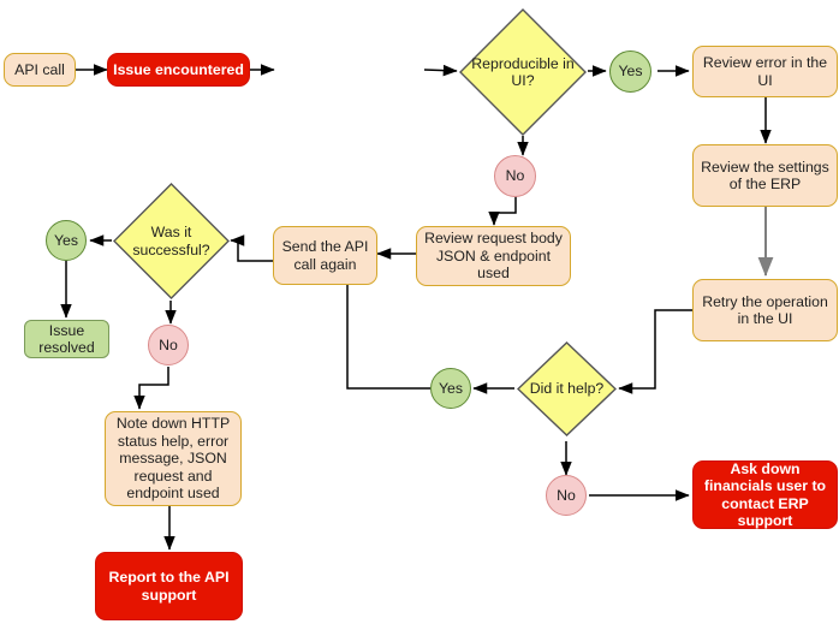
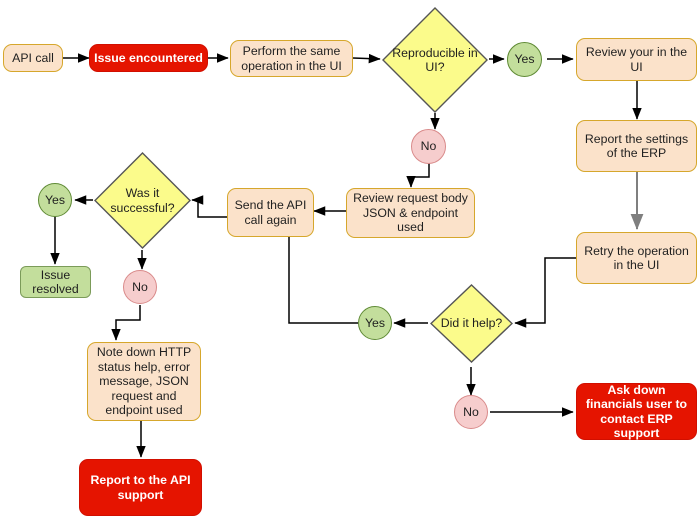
  API call
  Issue encountered
+ Perform the same operation in the UI
  Reproducible in UI?
  Yes
  No
- Review error in the UI
+ Review your in the UI
- Review the settings of the ERP
+ Report the settings of the ERP
  Retry the operation in the UI
  Review request body JSON & endpoint used
  Send the API call again
  Was it successful?
  Yes
  No
  Issue resolved
  Note down HTTP status help, error message, JSON request and endpoint used
  Report to the API support
  Did it help?
  Yes
  No
  Ask down financials user to contact ERP support
